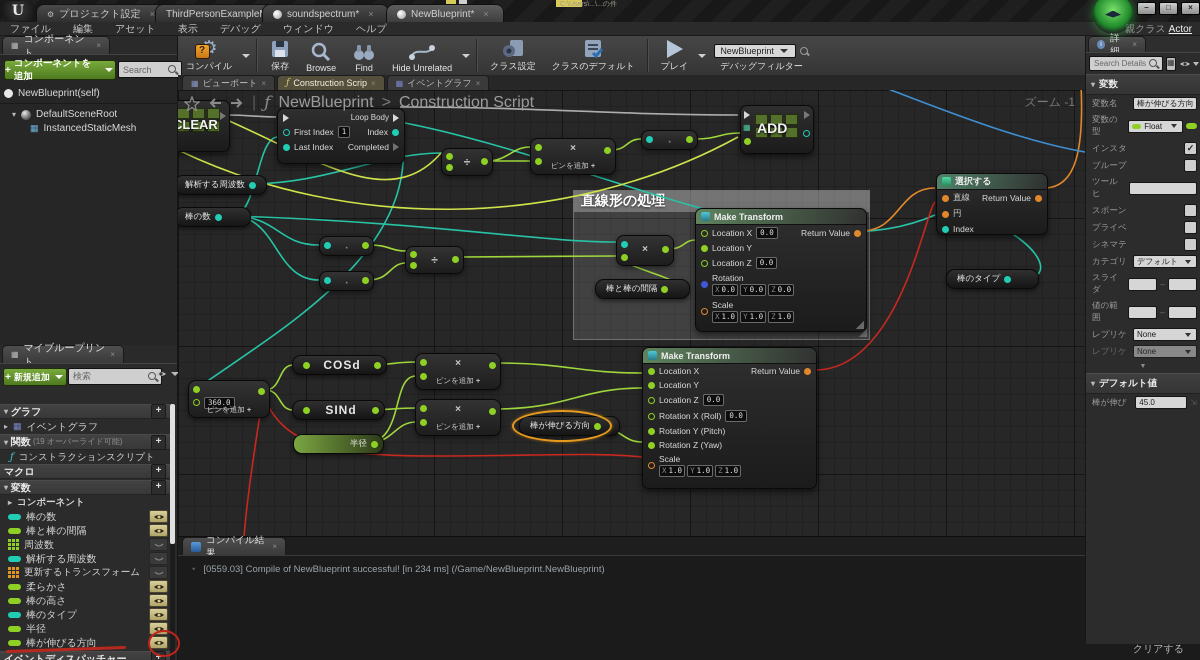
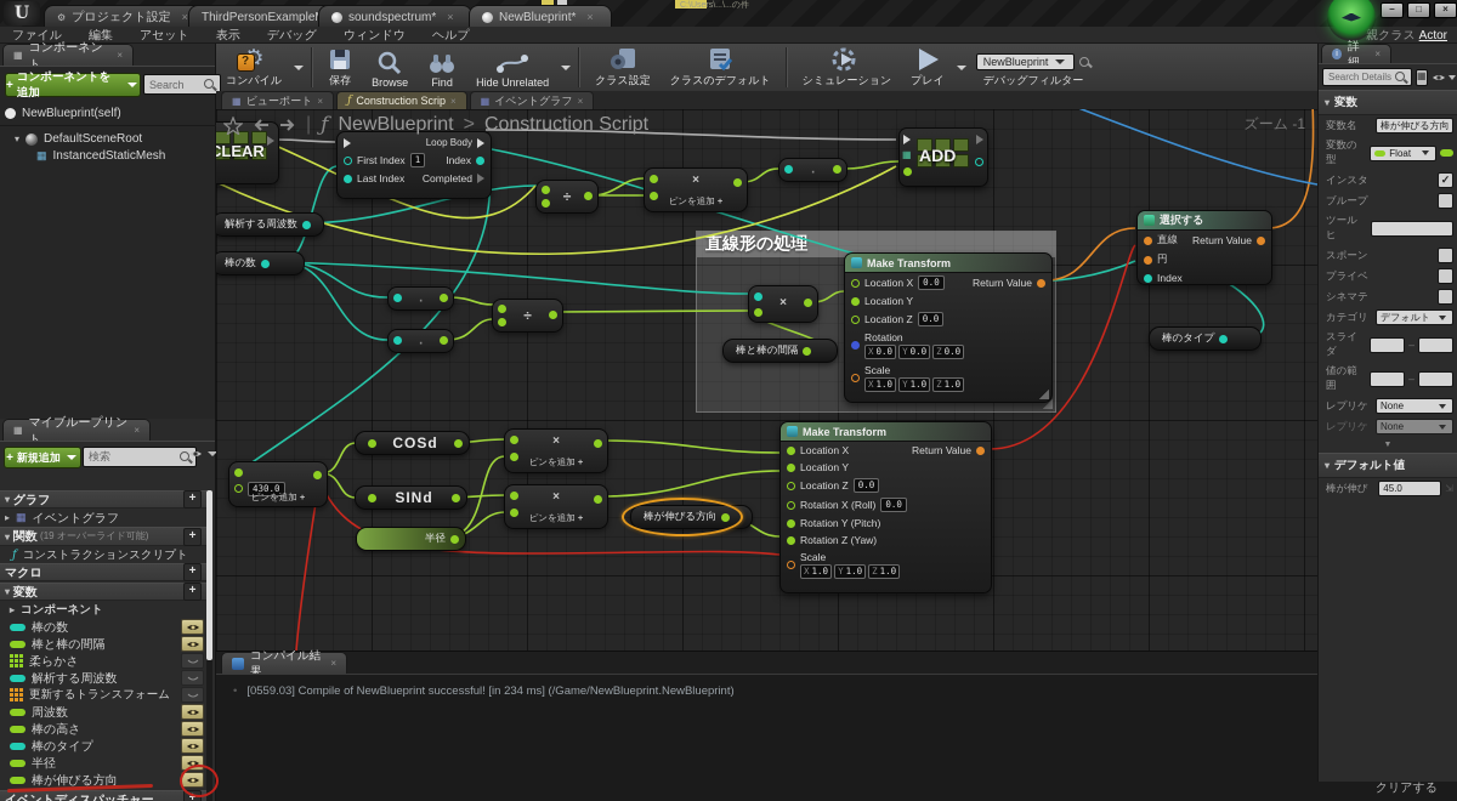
  U
  ⚙
  プロジェクト設定
  ×
  ThirdPersonExample
  soundspectrum*
  ×
  NewBlueprint*
  ×
  –
  □
  ×
  ファイル
  編集
  アセット
  表示
  デバッグ
  ウィンドウ
  ヘルプ
  親クラス Actor
  ?
  コンパイル
  保存
  Browse
  Find
  Hide Unrelated
  クラス設定
  クラスのデフォルト
+ シミュレーション
  プレイ
  NewBlueprint
  デバッグフィルター
  ▦
  コンポーネント
  ×
  +
  コンポーネントを追加
  Search
  NewBlueprint(self)
  ▾
  DefaultSceneRoot
  ▦
  InstancedStaticMesh
  ▦
  マイブループリント
  ×
  +
  新規追加
  検索
  ▾
  グラフ
  +
  ▸
  ▦
  イベントグラフ
  ▾
  関数
  (19 オーバーライド可能)
  +
  ƒ
  コンストラクションスクリプト
  マクロ
  +
  ▾
  変数
  +
  ▸
  コンポーネント
  棒の数
  棒と棒の間隔
- 周波数
+ 柔らかさ
  解析する周波数
  更新するトランスフォーム
- 柔らかさ
+ 周波数
  棒の高さ
  棒のタイプ
  半径
  棒が伸びる方向
  イベントディスパッチャー
  +
  ▦
  ビューポート
  ×
  ƒ
  Construction Scrip
  ×
  ▦
  イベントグラフ
  ×
  直線形の処理
  CLEAR
  Loop Body
  First Index
  1
  Index
  Last Index
  Completed
  ÷
  ×
  ピンを追加 +
  ·
  ▦
  ADD
  解析する周波数
  棒の数
  ·
  ·
  ÷
  ×
  棒と棒の間隔
  Make Transform
  Location X
  0.0
  Return Value
  Location Y
  Location Z
  0.0
  Rotation
  X
  0.0
  Y
  0.0
  Z
  0.0
  Scale
  X
  1.0
  Y
  1.0
  Z
  1.0
  選択する
  直線
  Return Value
  円
  Index
  棒のタイプ
- 360.0
+ 430.0
  ピンを追加 +
  COSd
  SINd
  半径
  ×
  ピンを追加 +
  ×
  ピンを追加 +
  棒が伸びる方向
  Make Transform
  Location X
  Return Value
  Location Y
  Location Z
  0.0
  Rotation X (Roll)
  0.0
  Rotation Y (Pitch)
  Rotation Z (Yaw)
  Scale
  X
  1.0
  Y
  1.0
  Z
  1.0
  |
  ƒ
  NewBlueprint
  >
  Construction Script
  ズーム -1
  コンパイル結果
  ×
  •
  [0559.03] Compile of NewBlueprint successful! [in 234 ms] (/Game/NewBlueprint.NewBlueprint)
  クリアする
  詳細
  ×
  Search Details
  ▦
  ▾
  変数
  変数名
  棒が伸びる方向
  変数の型
  Float
  インスタ
  ✓
  ブループ
  ツールヒ
  スポーン
  プライベ
  シネマテ
  カテゴリ
  デフォルト
  スライダ
  –
  値の範囲
  –
  レプリケ
  None
  レプリケ
  None
  ▾
  デフォルト値
  棒が伸び
  45.0
  ⇲
